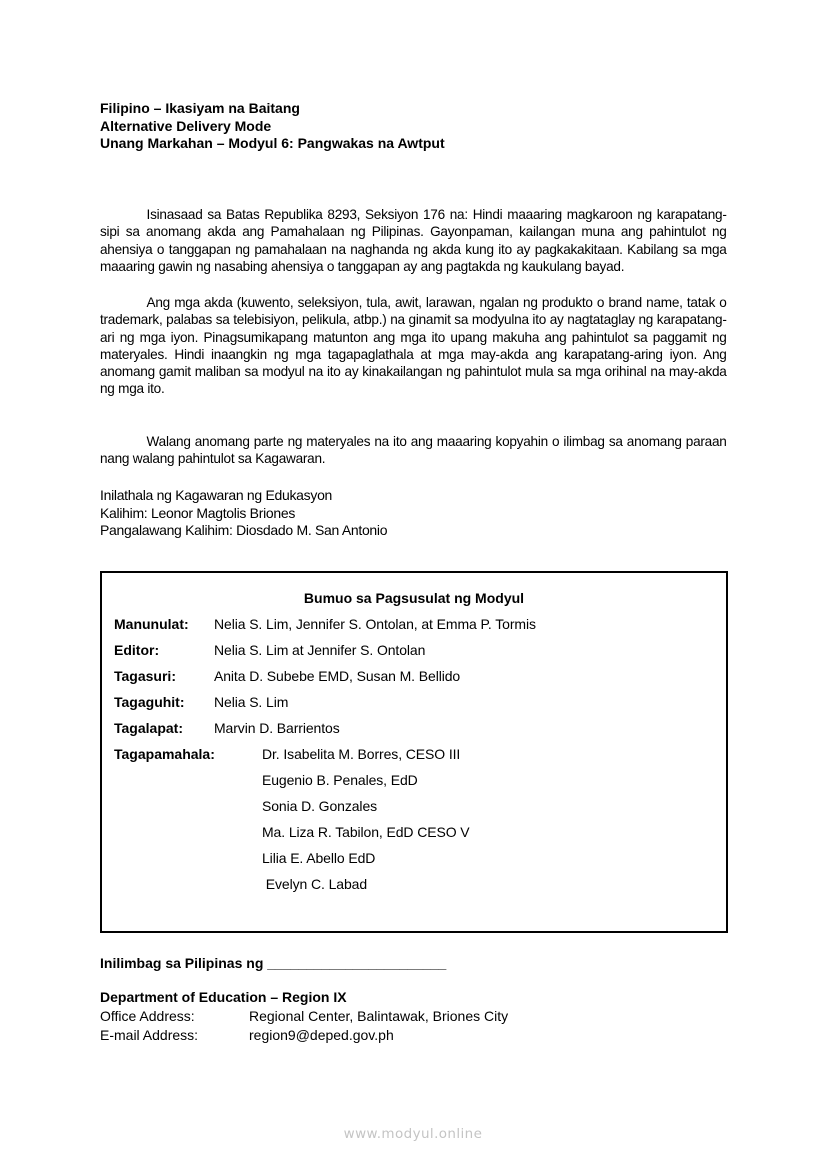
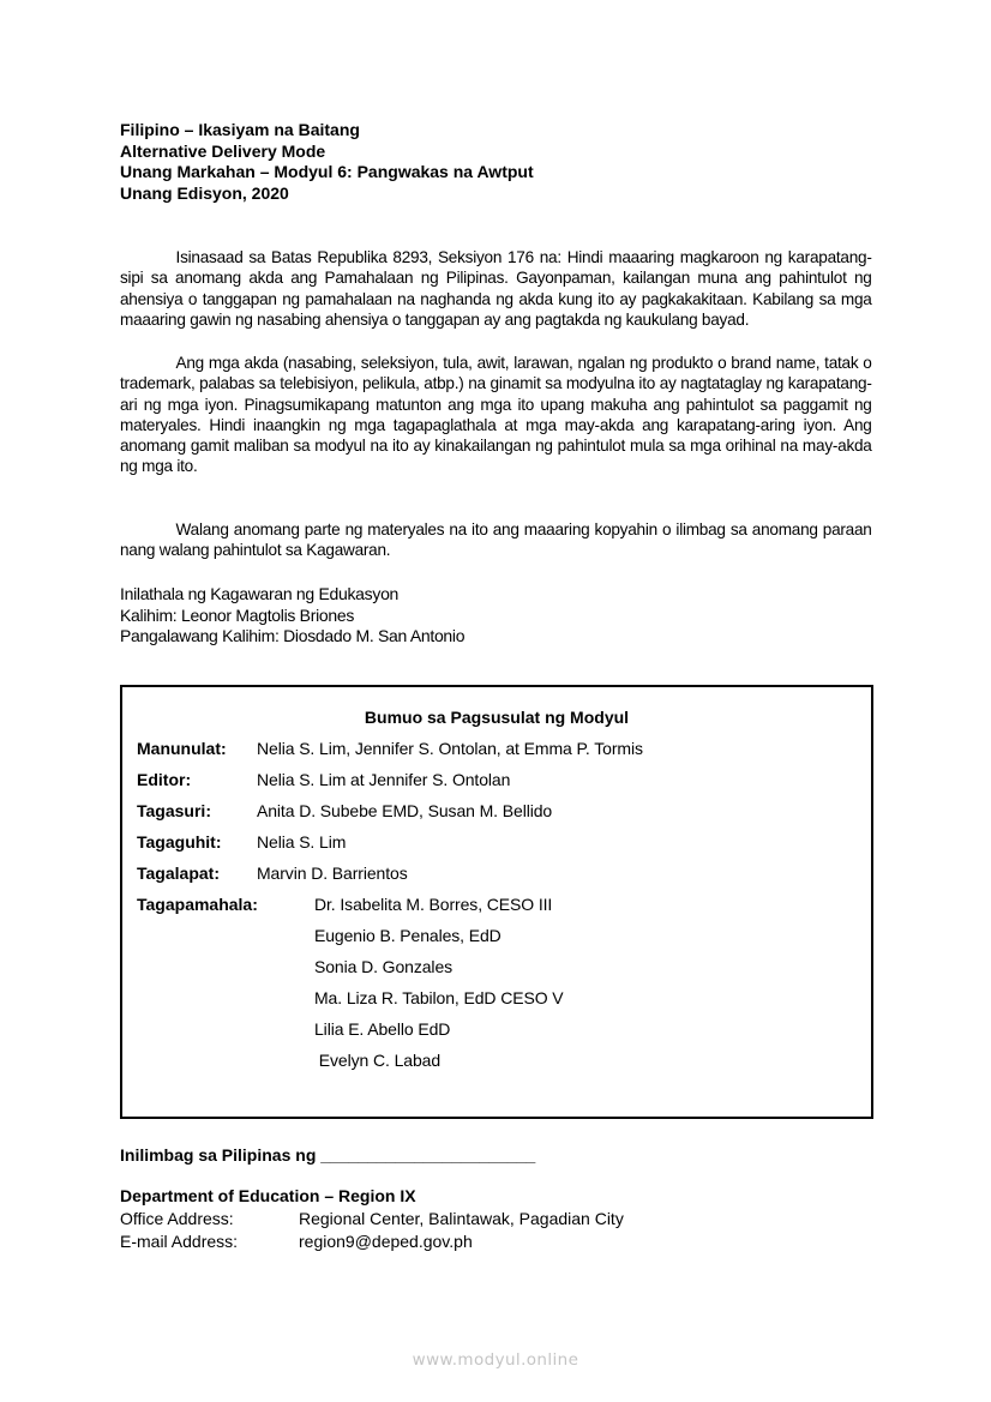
  Filipino – Ikasiyam na Baitang
  Alternative Delivery Mode
  Unang Markahan – Modyul 6: Pangwakas na Awtput
+ Unang Edisyon, 2020
  Isinasaad sa Batas Republika 8293, Seksiyon 176 na: Hindi maaaring magkaroon ng karapatang-sipi sa anomang akda ang Pamahalaan ng Pilipinas. Gayonpaman, kailangan muna ang pahintulot ng ahensiya o tanggapan ng pamahalaan na naghanda ng akda kung ito ay pagkakakitaan. Kabilang sa mga maaaring gawin ng nasabing ahensiya o tanggapan ay ang pagtakda ng kaukulang bayad.
- Ang mga akda (kuwento, seleksiyon, tula, awit, larawan, ngalan ng produkto o brand name, tatak o trademark, palabas sa telebisiyon, pelikula, atbp.) na ginamit sa modyulna ito ay nagtataglay ng karapatang-ari ng mga iyon. Pinagsumikapang matunton ang mga ito upang makuha ang pahintulot sa paggamit ng materyales. Hindi inaangkin ng mga tagapaglathala at mga may-akda ang karapatang-aring iyon. Ang anomang gamit maliban sa modyul na ito ay kinakailangan ng pahintulot mula sa mga orihinal na may-akda ng mga ito.
+ Ang mga akda (nasabing, seleksiyon, tula, awit, larawan, ngalan ng produkto o brand name, tatak o trademark, palabas sa telebisiyon, pelikula, atbp.) na ginamit sa modyulna ito ay nagtataglay ng karapatang-ari ng mga iyon. Pinagsumikapang matunton ang mga ito upang makuha ang pahintulot sa paggamit ng materyales. Hindi inaangkin ng mga tagapaglathala at mga may-akda ang karapatang-aring iyon. Ang anomang gamit maliban sa modyul na ito ay kinakailangan ng pahintulot mula sa mga orihinal na may-akda ng mga ito.
  Walang anomang parte ng materyales na ito ang maaaring kopyahin o ilimbag sa anomang paraan nang walang pahintulot sa Kagawaran.
  Inilathala ng Kagawaran ng Edukasyon
  Kalihim: Leonor Magtolis Briones
  Pangalawang Kalihim: Diosdado M. San Antonio
  Bumuo sa Pagsusulat ng Modyul
  Manunulat:
  Nelia S. Lim, Jennifer S. Ontolan, at Emma P. Tormis
  Editor:
  Nelia S. Lim at Jennifer S. Ontolan
  Tagasuri:
  Anita D. Subebe EMD, Susan M. Bellido
  Tagaguhit:
  Nelia S. Lim
  Tagalapat:
  Marvin D. Barrientos
  Tagapamahala:
  Dr. Isabelita M. Borres, CESO III
  Eugenio B. Penales, EdD
  Sonia D. Gonzales
  Ma. Liza R. Tabilon, EdD CESO V
  Lilia E. Abello EdD
  Evelyn C. Labad
  Inilimbag sa Pilipinas ng _______________________
  Department of Education – Region IX
  Office Address:
- Regional Center, Balintawak, Briones City
+ Regional Center, Balintawak, Pagadian City
  E-mail Address:
  region9@deped.gov.ph
  www.modyul.online
